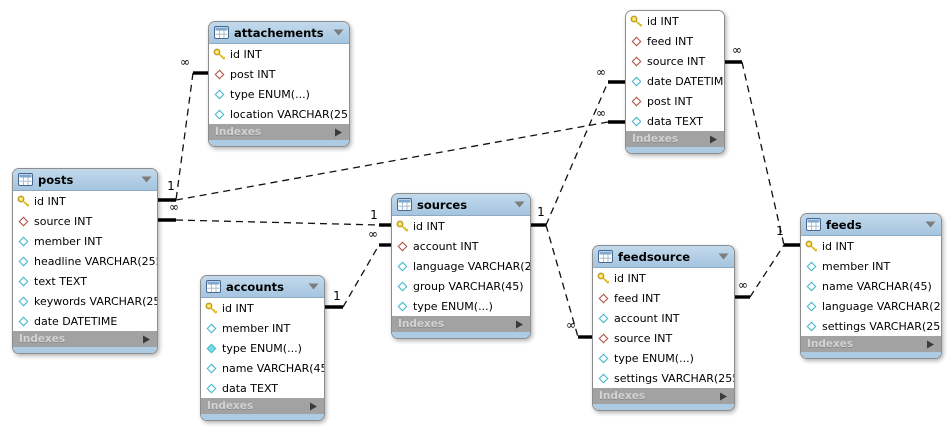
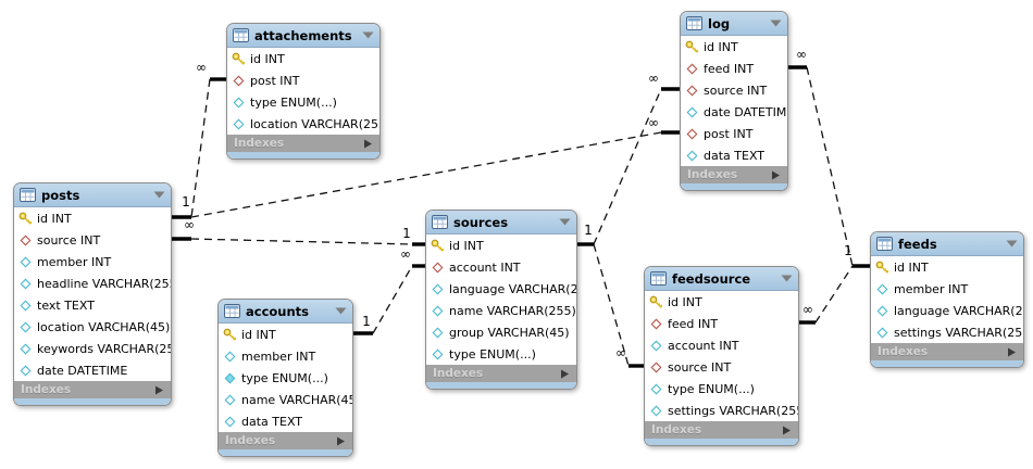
  ∞
  1
  ∞
  ∞
  1
  1
  ∞
  1
  ∞
  ∞
  ∞
  1
  ∞
  attachements
  id INT
  post INT
  type ENUM(...)
  location VARCHAR(25
  Indexes
+ log
  id INT
  feed INT
  source INT
  date DATETIM
  post INT
  data TEXT
  Indexes
  posts
  id INT
  source INT
  member INT
  headline VARCHAR(25
  text TEXT
+ location VARCHAR(45)
  keywords VARCHAR(25
  date DATETIME
  Indexes
  sources
  id INT
  account INT
  language VARCHAR(2
+ name VARCHAR(255)
  group VARCHAR(45)
  type ENUM(...)
  Indexes
  accounts
  id INT
  member INT
  type ENUM(...)
  name VARCHAR(4
  data TEXT
  Indexes
  feedsource
  id INT
  feed INT
  account INT
  source INT
  type ENUM(...)
  settings VARCHAR(25
  Indexes
  feeds
  id INT
  member INT
- name VARCHAR(45)
  language VARCHAR(2
  settings VARCHAR(25
  Indexes
